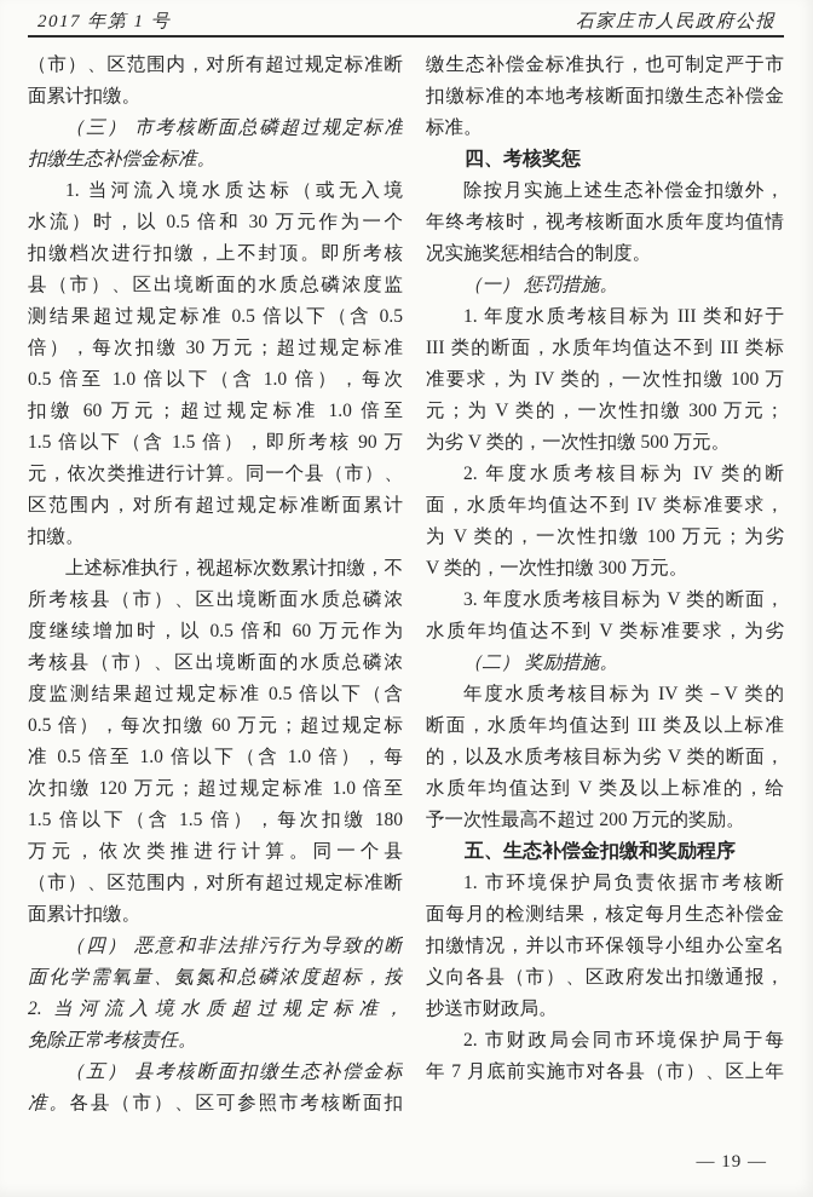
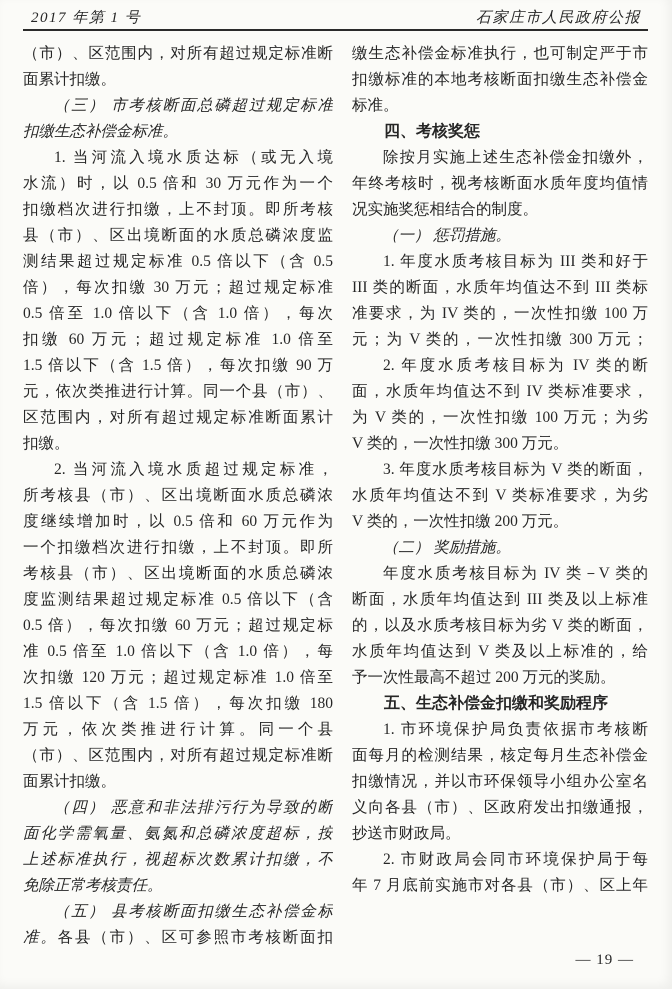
  2017 年第 1 号
  石家庄市人民政府公报
  （市）、区范围内，对所有超过规定标准断
  面累计扣缴。
  （三） 市考核断面总磷超过规定标准
  扣缴生态补偿金标准。
  1. 当河流入境水质达标（或无入境
  水流）时，以 0.5 倍和 30 万元作为一个
  扣缴档次进行扣缴，上不封顶。即所考核
  县（市）、区出境断面的水质总磷浓度监
  测结果超过规定标准 0.5 倍以下（含 0.5
  倍），每次扣缴 30 万元；超过规定标准
  0.5 倍至 1.0 倍以下（含 1.0 倍），每次
  扣缴 60 万元；超过规定标准 1.0 倍至
- 1.5 倍以下（含 1.5 倍），即所考核 90 万
+ 1.5 倍以下（含 1.5 倍），每次扣缴 90 万
  元，依次类推进行计算。同一个县（市）、
  区范围内，对所有超过规定标准断面累计
  扣缴。
- 上述标准执行，视超标次数累计扣缴，不
+ 2. 当河流入境水质超过规定标准，
  所考核县（市）、区出境断面水质总磷浓
  度继续增加时，以 0.5 倍和 60 万元作为
+ 一个扣缴档次进行扣缴，上不封顶。即所
  考核县（市）、区出境断面的水质总磷浓
  度监测结果超过规定标准 0.5 倍以下（含
  0.5 倍），每次扣缴 60 万元；超过规定标
  准 0.5 倍至 1.0 倍以下（含 1.0 倍），每
  次扣缴 120 万元；超过规定标准 1.0 倍至
  1.5 倍以下（含 1.5 倍），每次扣缴 180
  万元，依次类推进行计算。同一个县
  （市）、区范围内，对所有超过规定标准断
  面累计扣缴。
  （四） 恶意和非法排污行为导致的断
  面化学需氧量、氨氮和总磷浓度超标，按
- 2. 当河流入境水质超过规定标准，
+ 上述标准执行，视超标次数累计扣缴，不
  免除正常考核责任。
  （五） 县考核断面扣缴生态补偿金标
  准。各县（市）、区可参照市考核断面扣
  缴生态补偿金标准执行，也可制定严于市
  扣缴标准的本地考核断面扣缴生态补偿金
  标准。
  四、考核奖惩
  除按月实施上述生态补偿金扣缴外，
  年终考核时，视考核断面水质年度均值情
  况实施奖惩相结合的制度。
  （一） 惩罚措施。
  1. 年度水质考核目标为 III 类和好于
  III 类的断面，水质年均值达不到 III 类标
  准要求，为 IV 类的，一次性扣缴 100 万
  元；为 V 类的，一次性扣缴 300 万元；
- 为劣 V 类的，一次性扣缴 500 万元。
  2. 年度水质考核目标为 IV 类的断
  面，水质年均值达不到 IV 类标准要求，
  为 V 类的，一次性扣缴 100 万元；为劣
  V 类的，一次性扣缴 300 万元。
  3. 年度水质考核目标为 V 类的断面，
  水质年均值达不到 V 类标准要求，为劣
+ V 类的，一次性扣缴 200 万元。
  （二） 奖励措施。
  年度水质考核目标为 IV 类－V 类的
  断面，水质年均值达到 III 类及以上标准
  的，以及水质考核目标为劣 V 类的断面，
  水质年均值达到 V 类及以上标准的，给
  予一次性最高不超过 200 万元的奖励。
  五、生态补偿金扣缴和奖励程序
  1. 市环境保护局负责依据市考核断
  面每月的检测结果，核定每月生态补偿金
  扣缴情况，并以市环保领导小组办公室名
  义向各县（市）、区政府发出扣缴通报，
  抄送市财政局。
  2. 市财政局会同市环境保护局于每
  年 7 月底前实施市对各县（市）、区上年
  — 19 —
